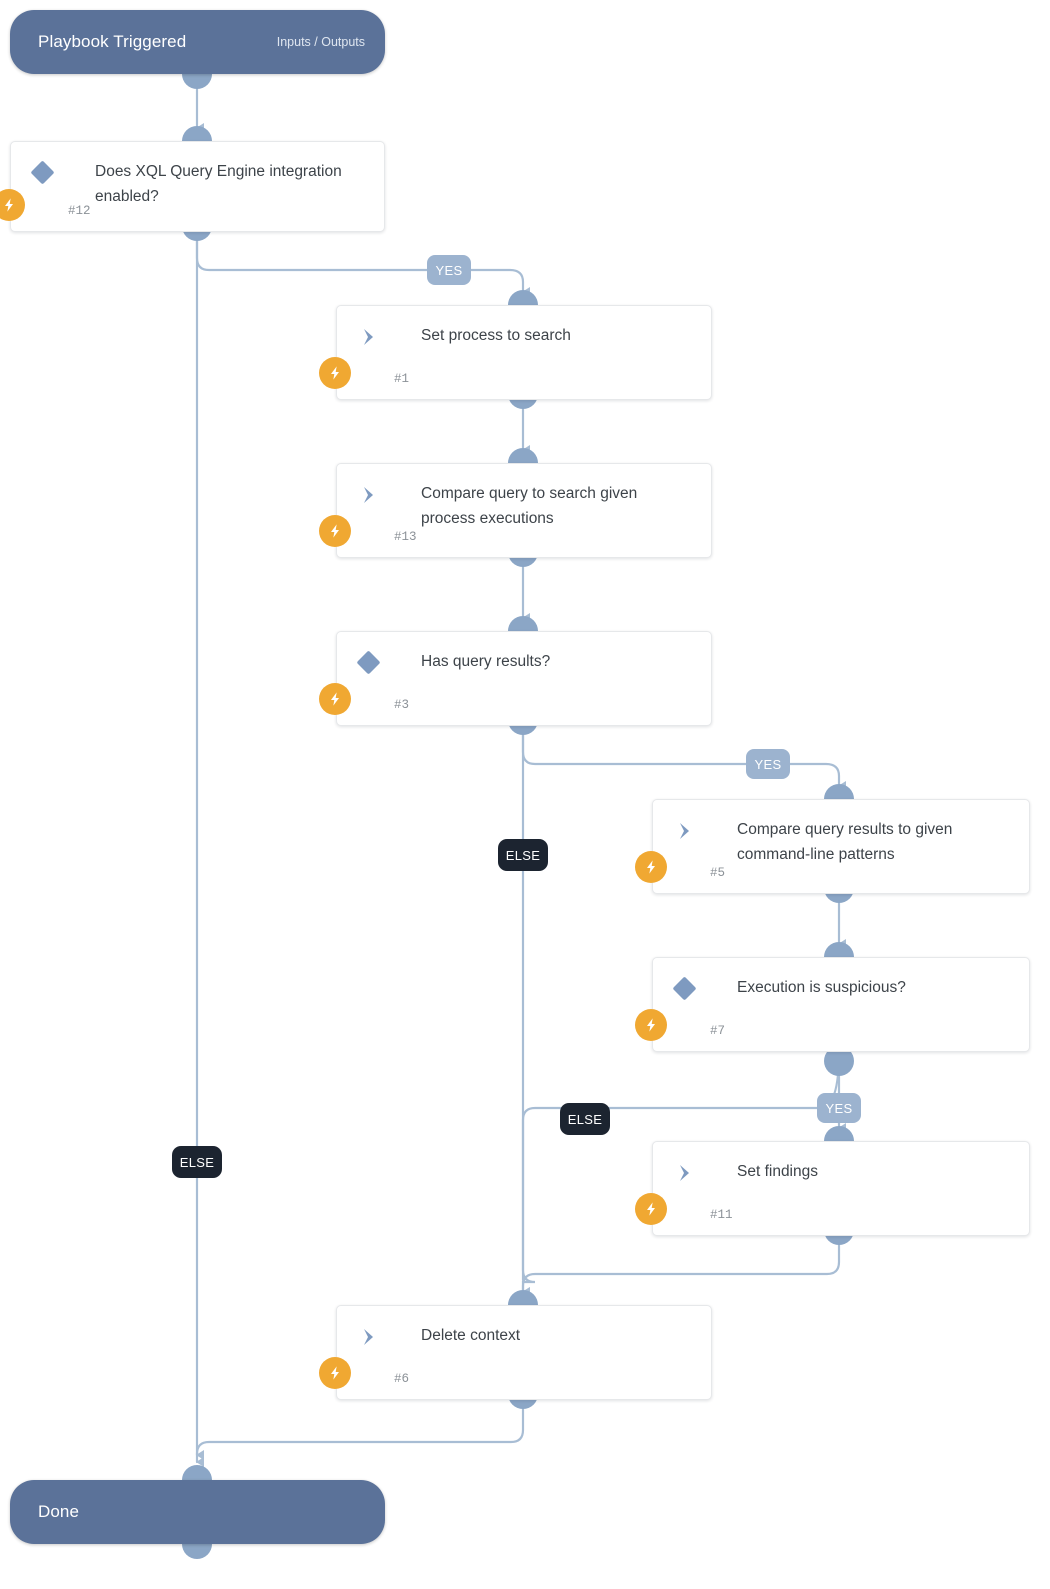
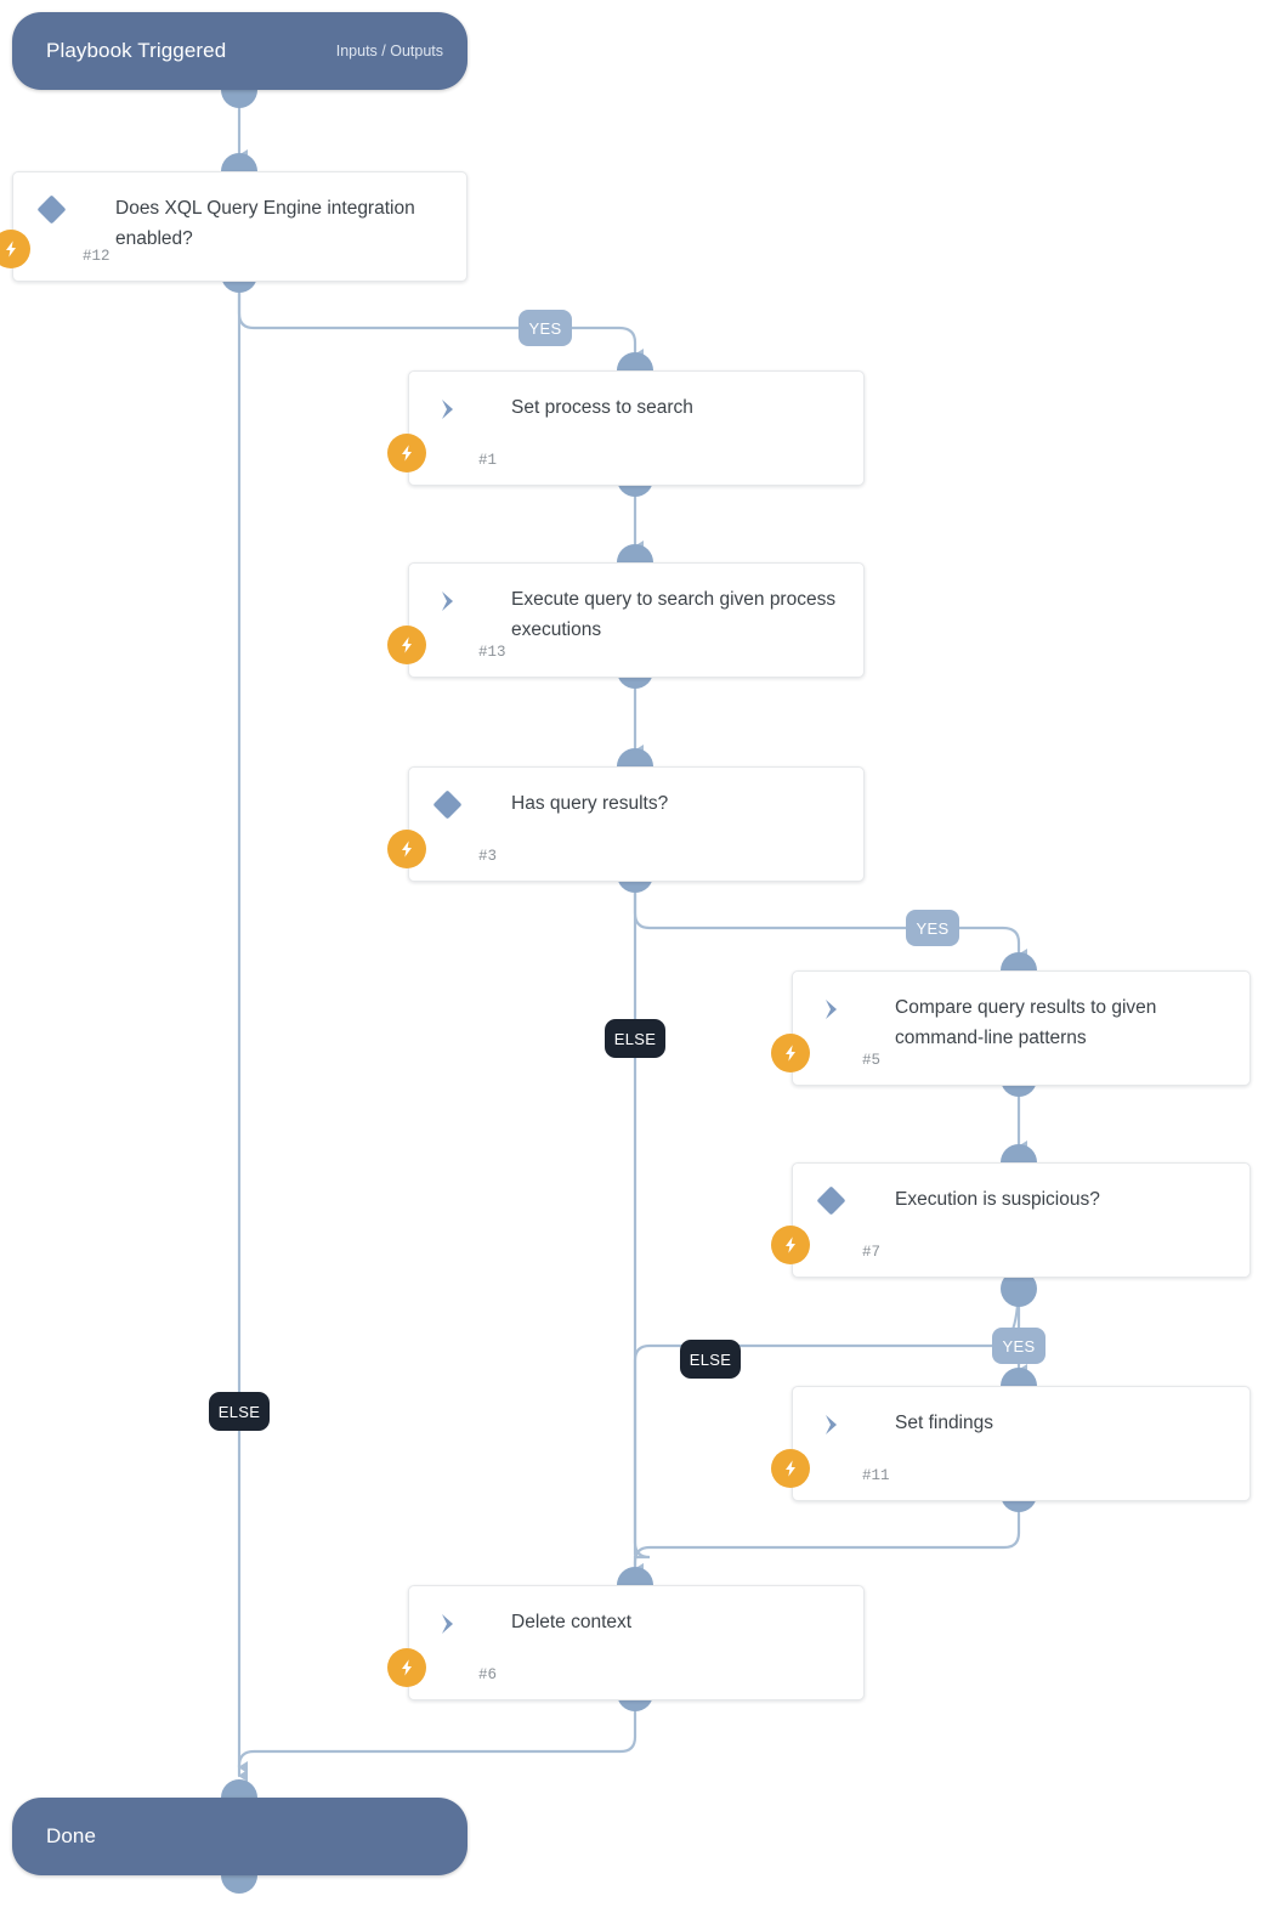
  Playbook Triggered
  Inputs / Outputs
  Does XQL Query Engine integration enabled?
  #12
  YES
  ELSE
  Set process to search
  #1
- Compare query to search given process executions
+ Execute query to search given process executions
  #13
  Has query results?
  #3
  YES
  ELSE
  Compare query results to given command-line patterns
  #5
  Execution is suspicious?
  #7
  YES
  ELSE
  Set findings
  #11
  Delete context
  #6
  Done
